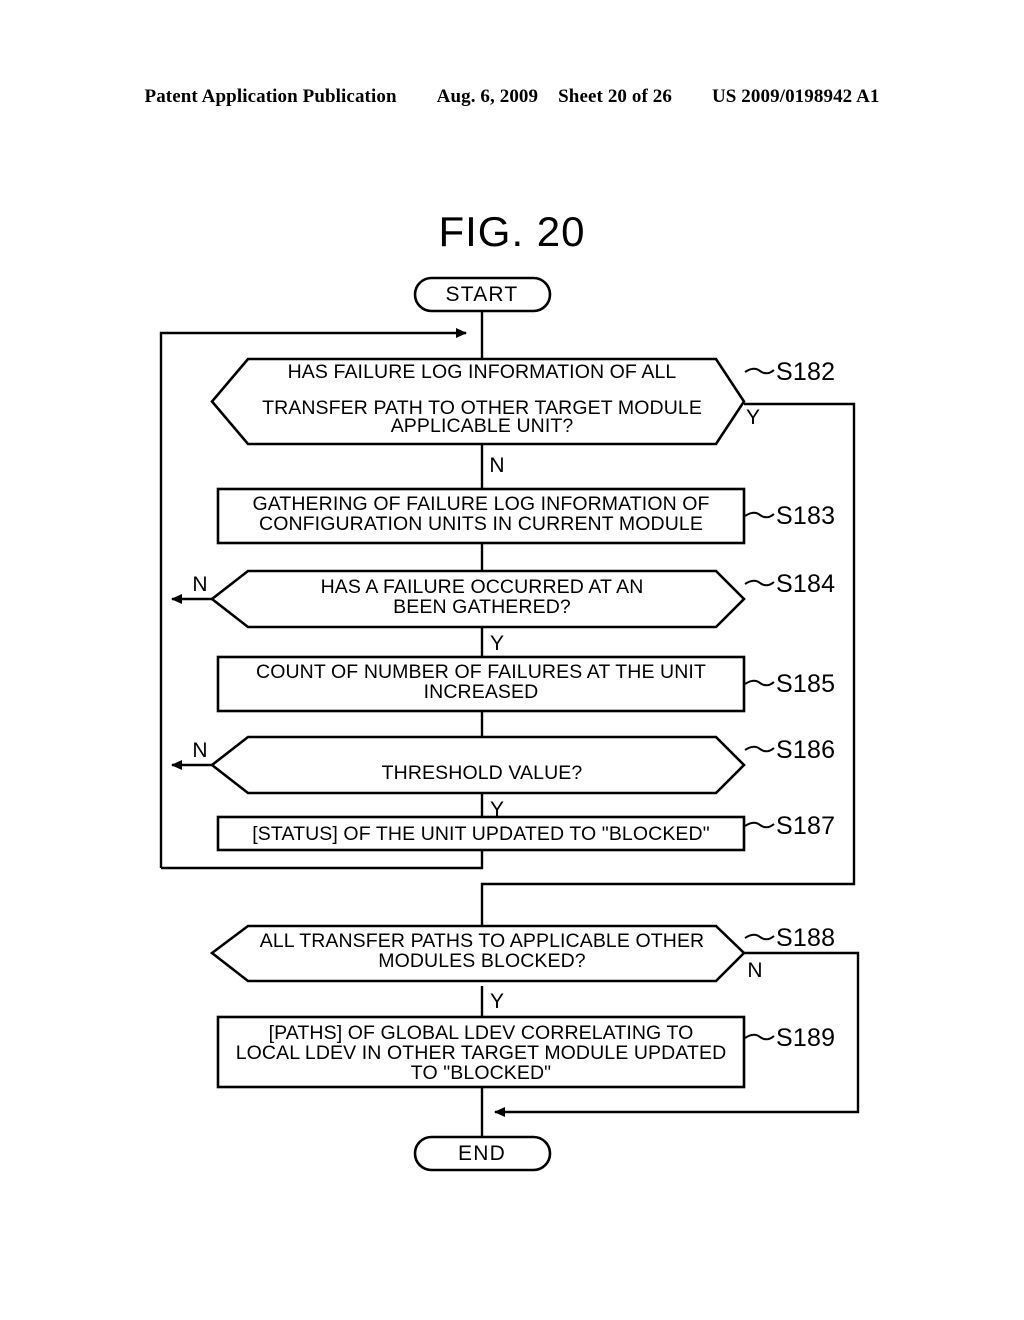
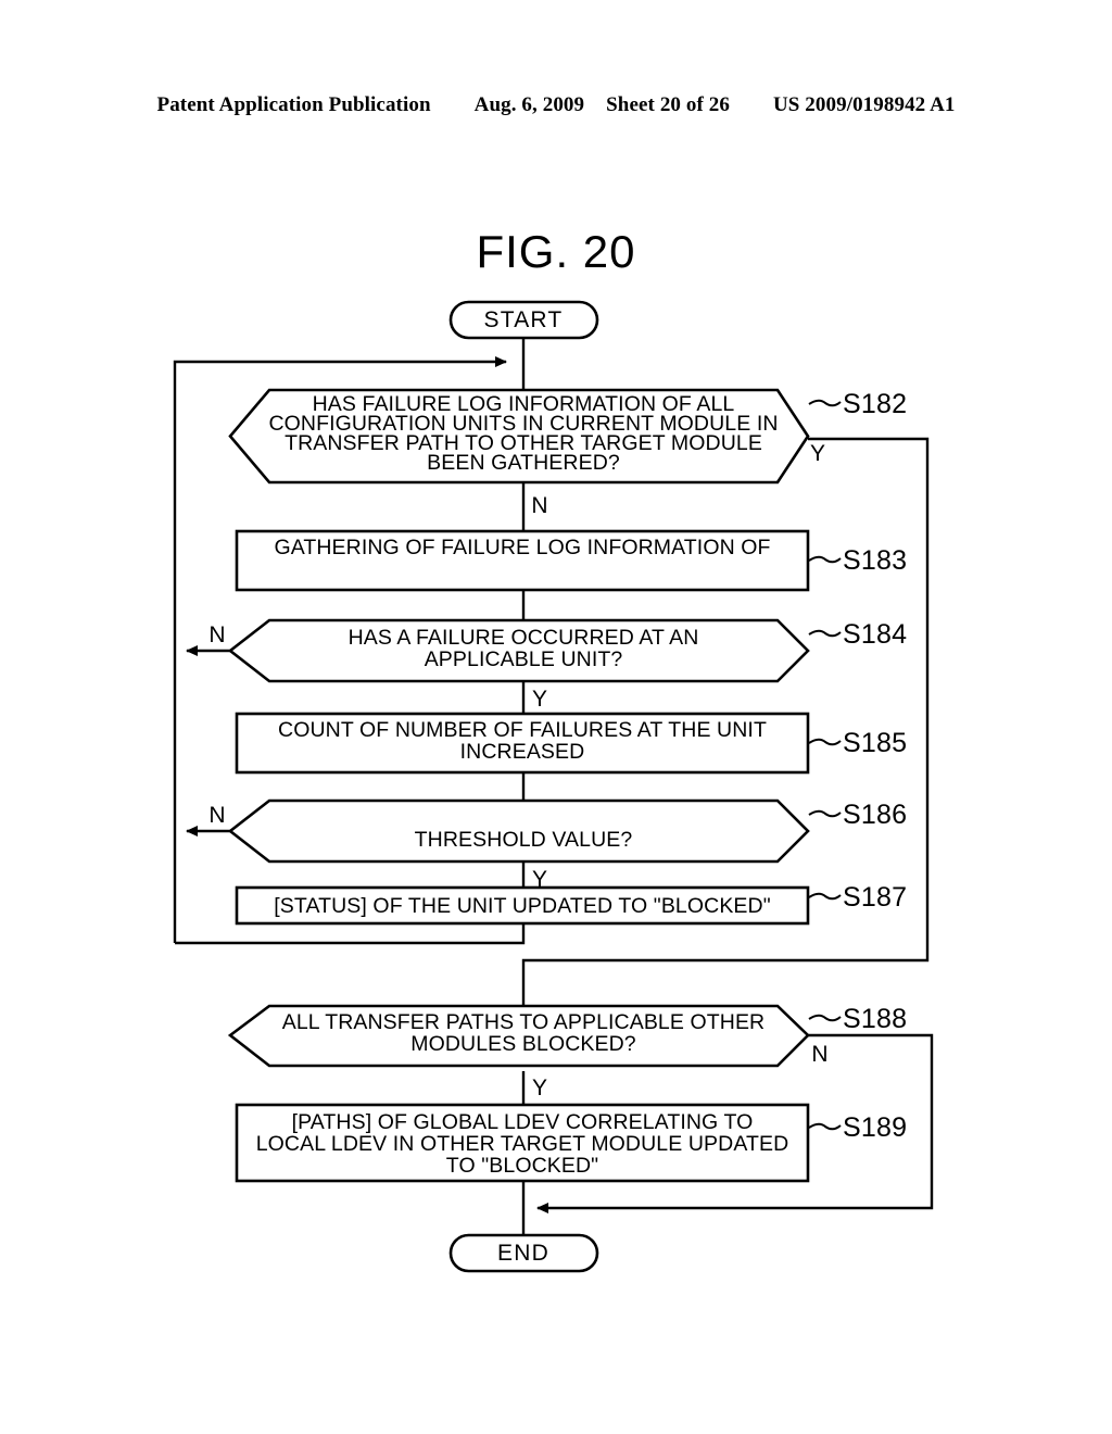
  Patent Application Publication
  Aug. 6, 2009
  Sheet 20 of 26
  US 2009/0198942 A1
  FIG. 20
  START
  END
  HAS FAILURE LOG INFORMATION OF ALL
+ CONFIGURATION UNITS IN CURRENT MODULE IN
  TRANSFER PATH TO OTHER TARGET MODULE
- APPLICABLE UNIT?
+ BEEN GATHERED?
  S182
  Y
  N
  GATHERING OF FAILURE LOG INFORMATION OF
- CONFIGURATION UNITS IN CURRENT MODULE
  S183
  HAS A FAILURE OCCURRED AT AN
- BEEN GATHERED?
+ APPLICABLE UNIT?
  S184
  N
  Y
  COUNT OF NUMBER OF FAILURES AT THE UNIT
  INCREASED
  S185
  THRESHOLD VALUE?
  S186
  N
  Y
  [STATUS] OF THE UNIT UPDATED TO "BLOCKED"
  S187
  ALL TRANSFER PATHS TO APPLICABLE OTHER
  MODULES BLOCKED?
  S188
  N
  Y
  [PATHS] OF GLOBAL LDEV CORRELATING TO
  LOCAL LDEV IN OTHER TARGET MODULE UPDATED
  TO "BLOCKED"
  S189
